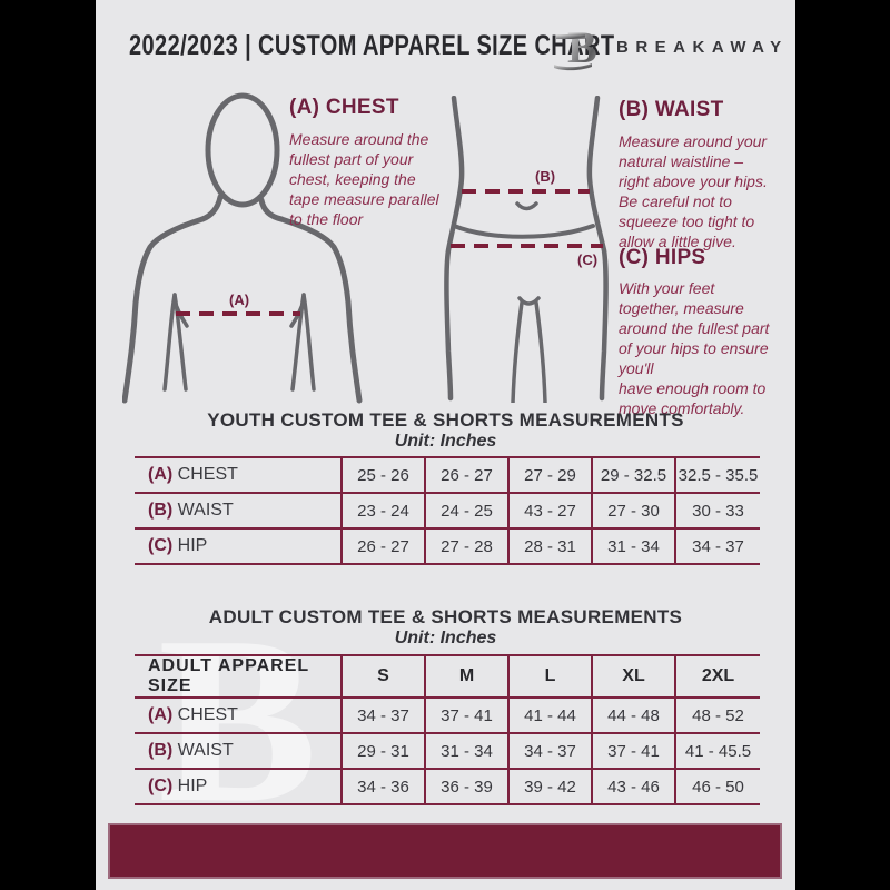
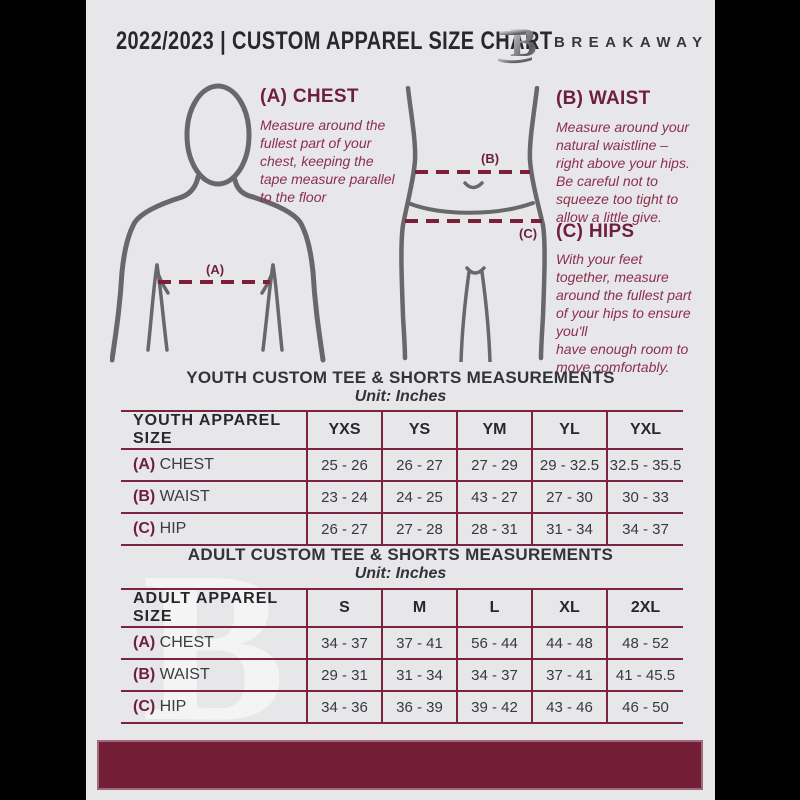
  2022/2023 | CUSTOM APPAREL SIZE CHART
  B
  BREAKAWAY
  (A)
  (B)
  (C)
  (A) CHEST
  Measure around the
  fullest part of your
  chest, keeping the
  tape measure parallel
  to the floor
  (B) WAIST
  Measure around your
  natural waistline –
  right above your hips.
  Be careful not to
  squeeze too tight to
  allow a little give.
  (C) HIPS
  With your feet
  together, measure
  around the fullest part
  of your hips to ensure
  you'll
  have enough room to
  move comfortably.
  B
  YOUTH CUSTOM TEE & SHORTS MEASUREMENTS
  Unit: Inches
+ YOUTH APPAREL SIZE	YXS	YS	YM	YL	YXL
  (A) CHEST	25 - 26	26 - 27	27 - 29	29 - 32.5	32.5 - 35.5
  (B) WAIST	23 - 24	24 - 25	43 - 27	27 - 30	30 - 33
  (C) HIP	26 - 27	27 - 28	28 - 31	31 - 34	34 - 37
  ADULT CUSTOM TEE & SHORTS MEASUREMENTS
  Unit: Inches
  ADULT APPAREL SIZE	S	M	L	XL	2XL
- (A) CHEST	34 - 37	37 - 41	41 - 44	44 - 48	48 - 52
+ (A) CHEST	34 - 37	37 - 41	56 - 44	44 - 48	48 - 52
  (B) WAIST	29 - 31	31 - 34	34 - 37	37 - 41	41 - 45.5
  (C) HIP	34 - 36	36 - 39	39 - 42	43 - 46	46 - 50
